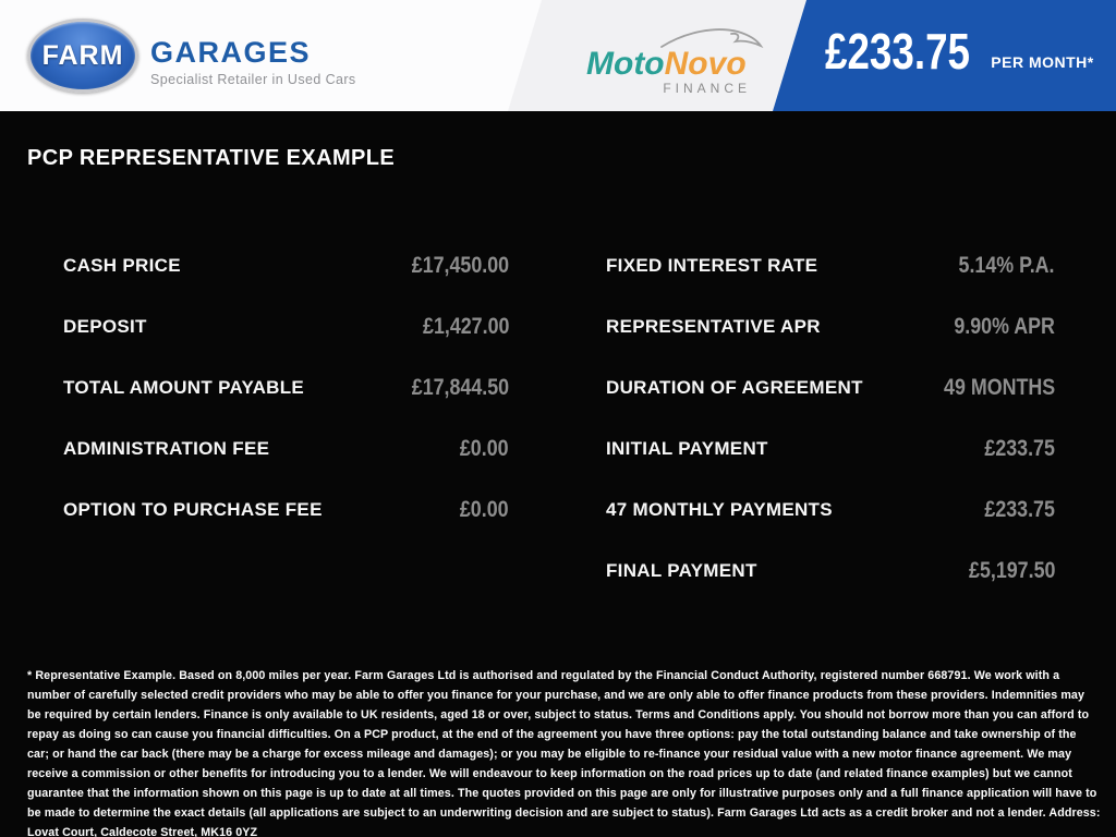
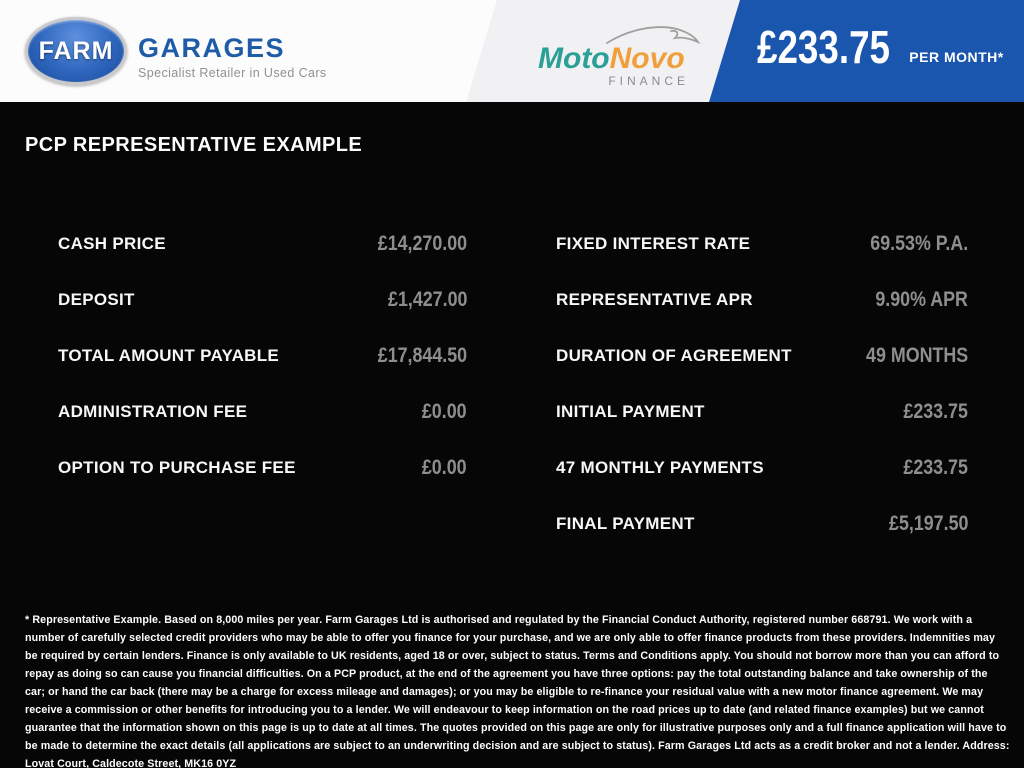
  FARM
  GARAGES
  Specialist Retailer in Used Cars
  MotoNovo
  FINANCE
  £233.75
  PER MONTH*
  PCP REPRESENTATIVE EXAMPLE
  CASH PRICE
- £17,450.00
+ £14,270.00
  DEPOSIT
  £1,427.00
  TOTAL AMOUNT PAYABLE
  £17,844.50
  ADMINISTRATION FEE
  £0.00
  OPTION TO PURCHASE FEE
  £0.00
  FIXED INTEREST RATE
- 5.14% P.A.
+ 69.53% P.A.
  REPRESENTATIVE APR
  9.90% APR
  DURATION OF AGREEMENT
  49 MONTHS
  INITIAL PAYMENT
  £233.75
  47 MONTHLY PAYMENTS
  £233.75
  FINAL PAYMENT
  £5,197.50
  * Representative Example. Based on 8,000 miles per year. Farm Garages Ltd is authorised and regulated by the Financial Conduct Authority, registered number 668791. We work with a number of carefully selected credit providers who may be able to offer you finance for your purchase, and we are only able to offer finance products from these providers. Indemnities may be required by certain lenders. Finance is only available to UK residents, aged 18 or over, subject to status. Terms and Conditions apply. You should not borrow more than you can afford to repay as doing so can cause you financial difficulties. On a PCP product, at the end of the agreement you have three options: pay the total outstanding balance and take ownership of the car; or hand the car back (there may be a charge for excess mileage and damages); or you may be eligible to re-finance your residual value with a new motor finance agreement. We may receive a commission or other benefits for introducing you to a lender. We will endeavour to keep information on the road prices up to date (and related finance examples) but we cannot guarantee that the information shown on this page is up to date at all times. The quotes provided on this page are only for illustrative purposes only and a full finance application will have to be made to determine the exact details (all applications are subject to an underwriting decision and are subject to status). Farm Garages Ltd acts as a credit broker and not a lender. Address: Lovat Court, Caldecote Street, MK16 0YZ
